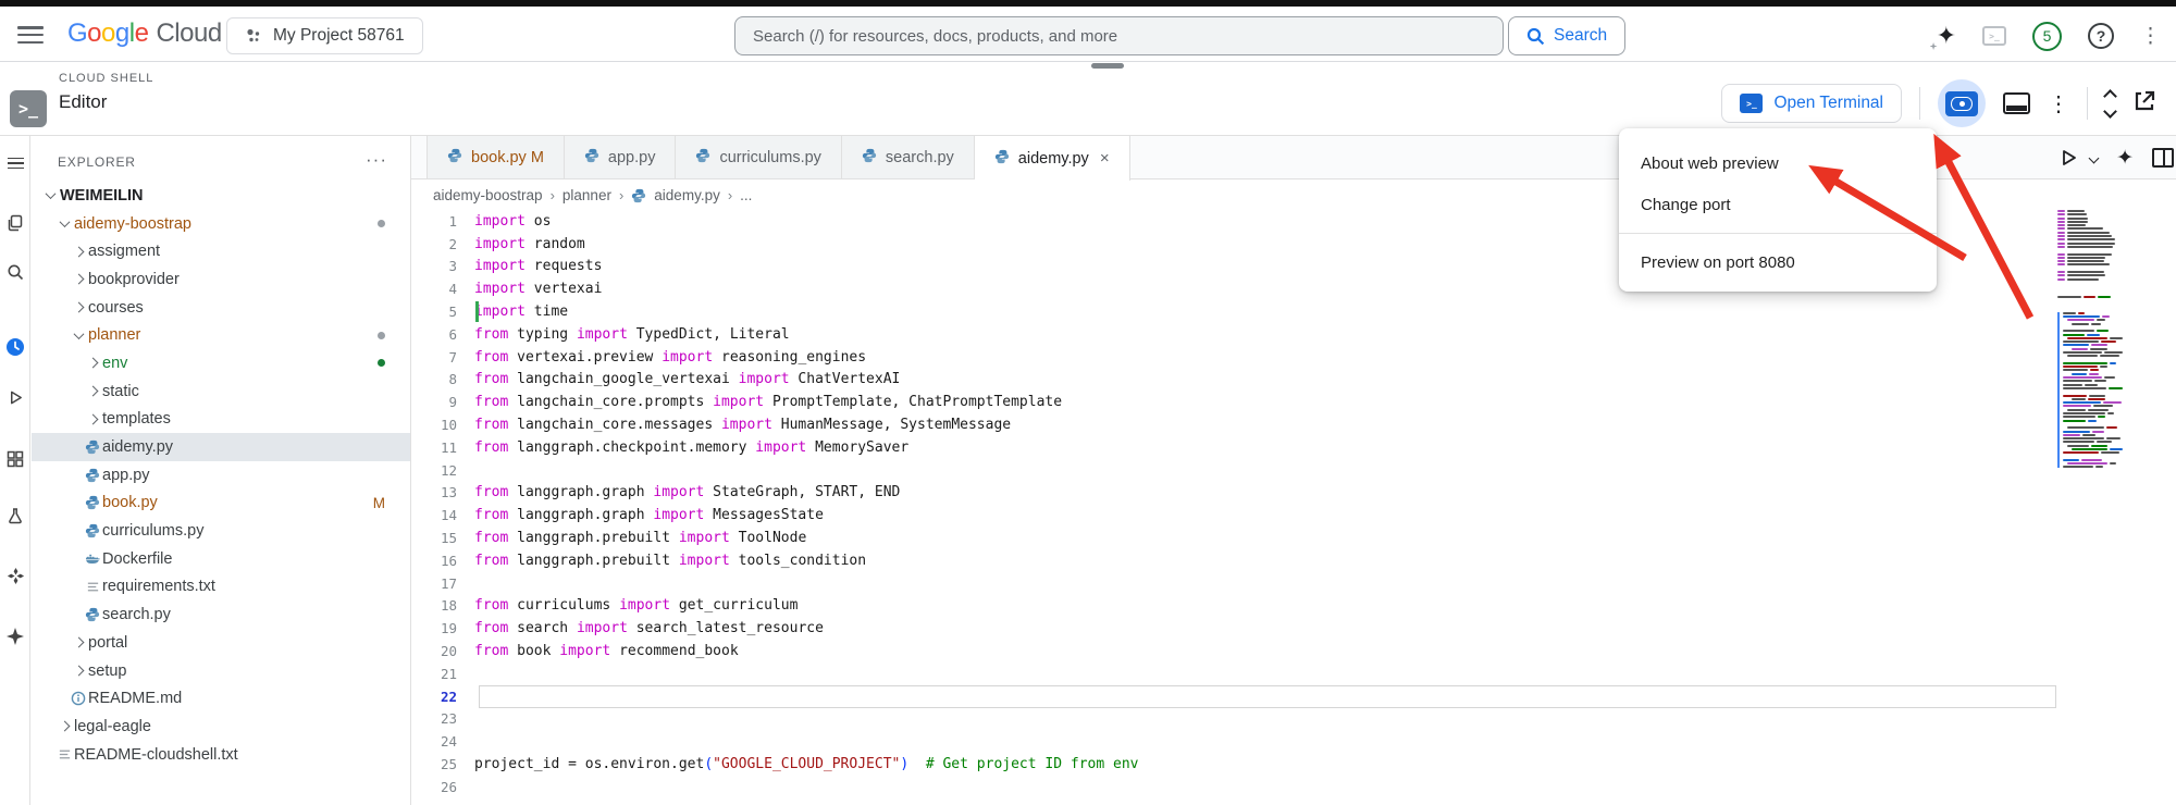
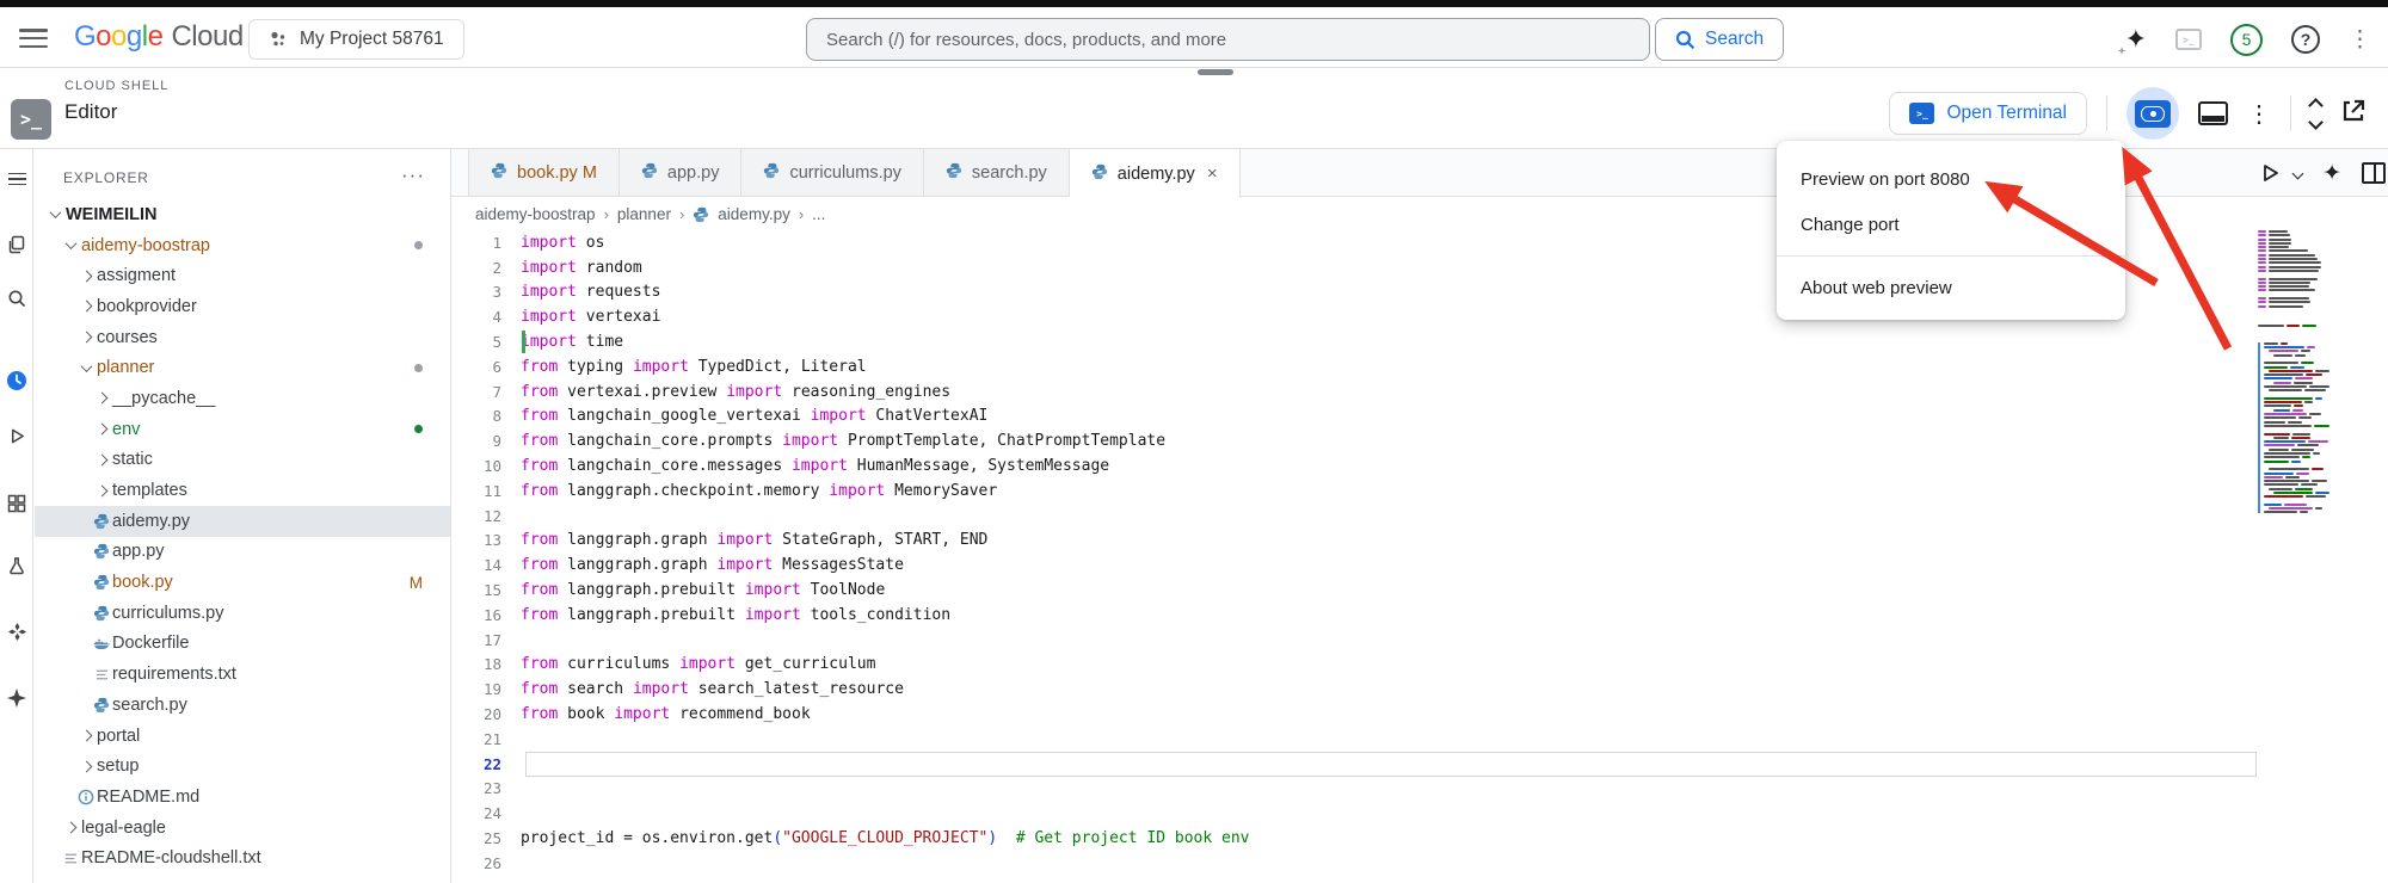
  Google
  Cloud
  My Project 58761
  Search (/) for resources, docs, products, and more
  Search
  ✦
  >_
  5
  ?
  ⋮
  >_
  CLOUD SHELL
  Editor
  >_
  Open Terminal
  ⋮
  EXPLORER
  ···
  WEIMEILIN
  aidemy-boostrap
  assigment
  bookprovider
  courses
  planner
+ __pycache__
  env
  static
  templates
  aidemy.py
  app.py
  book.py
  M
  curriculums.py
  Dockerfile
  requirements.txt
  search.py
  portal
  setup
  README.md
  legal-eagle
  README-cloudshell.txt
  book.py M
  app.py
  curriculums.py
  search.py
  aidemy.py
  ×
  ✦
  aidemy-boostrap
  ›
  planner
  ›
  aidemy.py
  ›
  ...
  1
  import
  os
  2
  import
  random
  3
  import
  requests
  4
  import
  vertexai
  5
  mport
  time
  6
  from
  typing
  import
  TypedDict, Literal
  7
  from
  vertexai.preview
  import
  reasoning_engines
  8
  from
  langchain_google_vertexai
  import
  ChatVertexAI
  9
  from
  langchain_core.prompts
  import
  PromptTemplate, ChatPromptTemplate
  10
  from
  langchain_core.messages
  import
  HumanMessage, SystemMessage
  11
  from
  langgraph.checkpoint.memory
  import
  MemorySaver
  12
  13
  from
  langgraph.graph
  import
  StateGraph, START, END
  14
  from
  langgraph.graph
  import
  MessagesState
  15
  from
  langgraph.prebuilt
  import
  ToolNode
  16
  from
  langgraph.prebuilt
  import
  tools_condition
  17
  18
  from
  curriculums
  import
  get_curriculum
  19
  from
  search
  import
  search_latest_resource
  20
  from
  book
  import
  recommend_book
  21
  22
  23
  24
  25
  project_id = os.environ.get
  (
  "GOOGLE_CLOUD_PROJECT"
  )
- # Get project ID from env
+ # Get project ID book env
  26
- About web preview
+ Preview on port 8080
  Change port
- Preview on port 8080
+ About web preview
